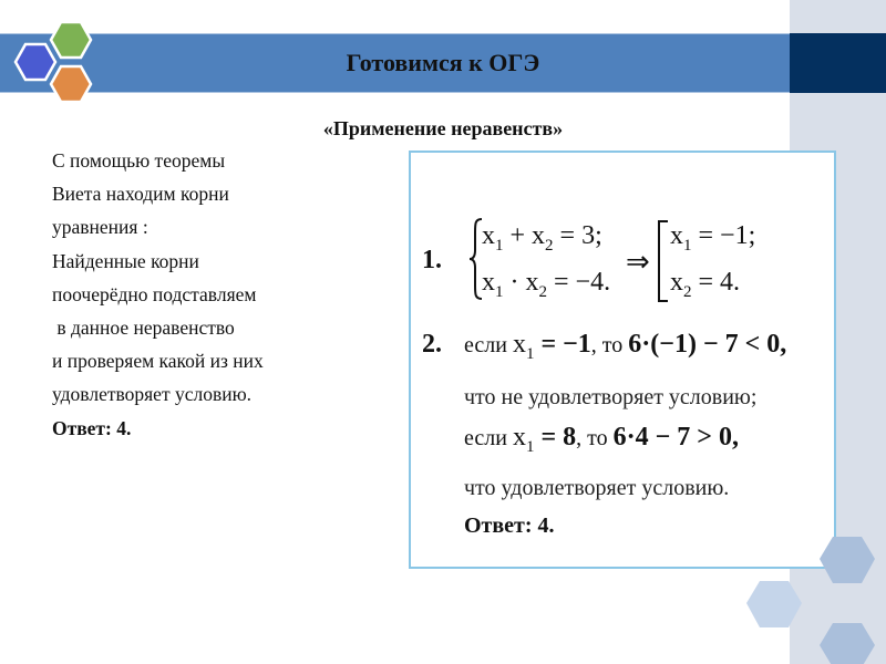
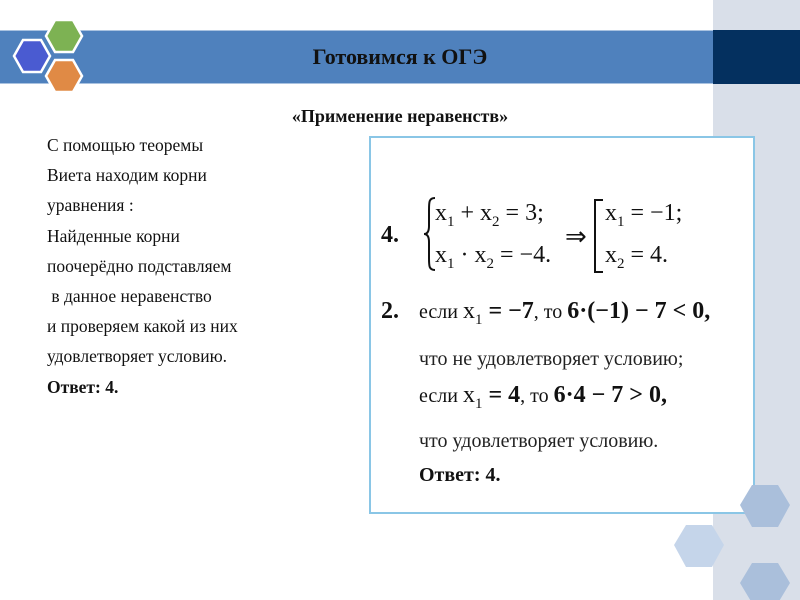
  Готовимся к ОГЭ
  «Применение неравенств»
  С помощью теоремы
  Виета находим корни
  уравнения :
  Найденные корни
  поочерёдно подставляем
  в данное неравенство
  и проверяем какой из них
  удовлетворяет условию.
  Ответ: 4.
- 1.
+ 4.
  x1 + x2 = 3;
  x1 · x2 = −4.
  ⇒
  x1 = −1;
  x2 = 4.
  2.
- если x1 = −1, то 6·(−1) − 7 < 0,
+ если x1 = −7, то 6·(−1) − 7 < 0,
  что не удовлетворяет условию;
- если x1 = 8, то 6·4 − 7 > 0,
+ если x1 = 4, то 6·4 − 7 > 0,
  что удовлетворяет условию.
  Ответ: 4.
